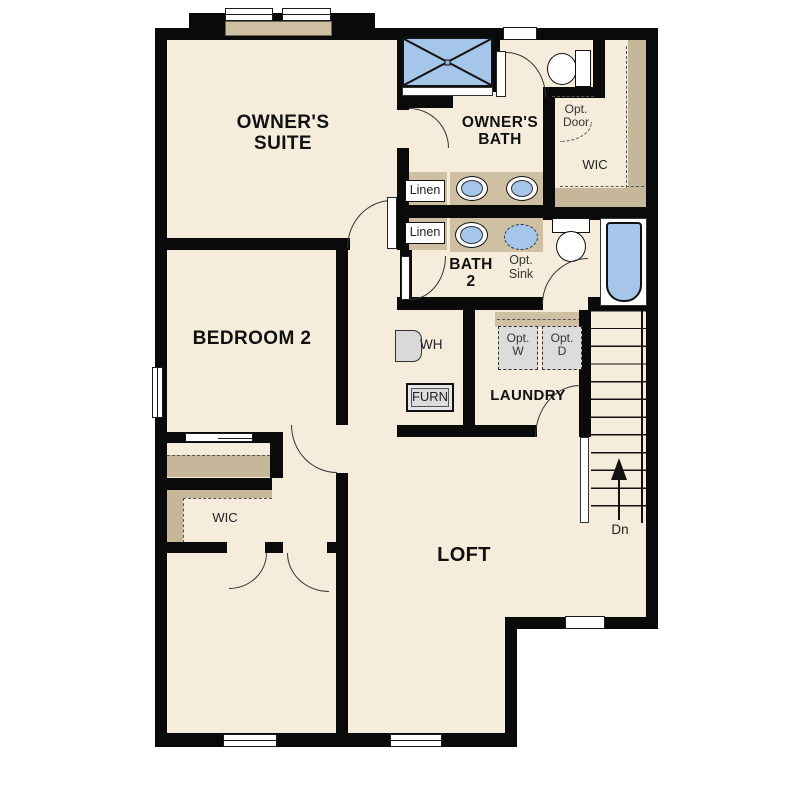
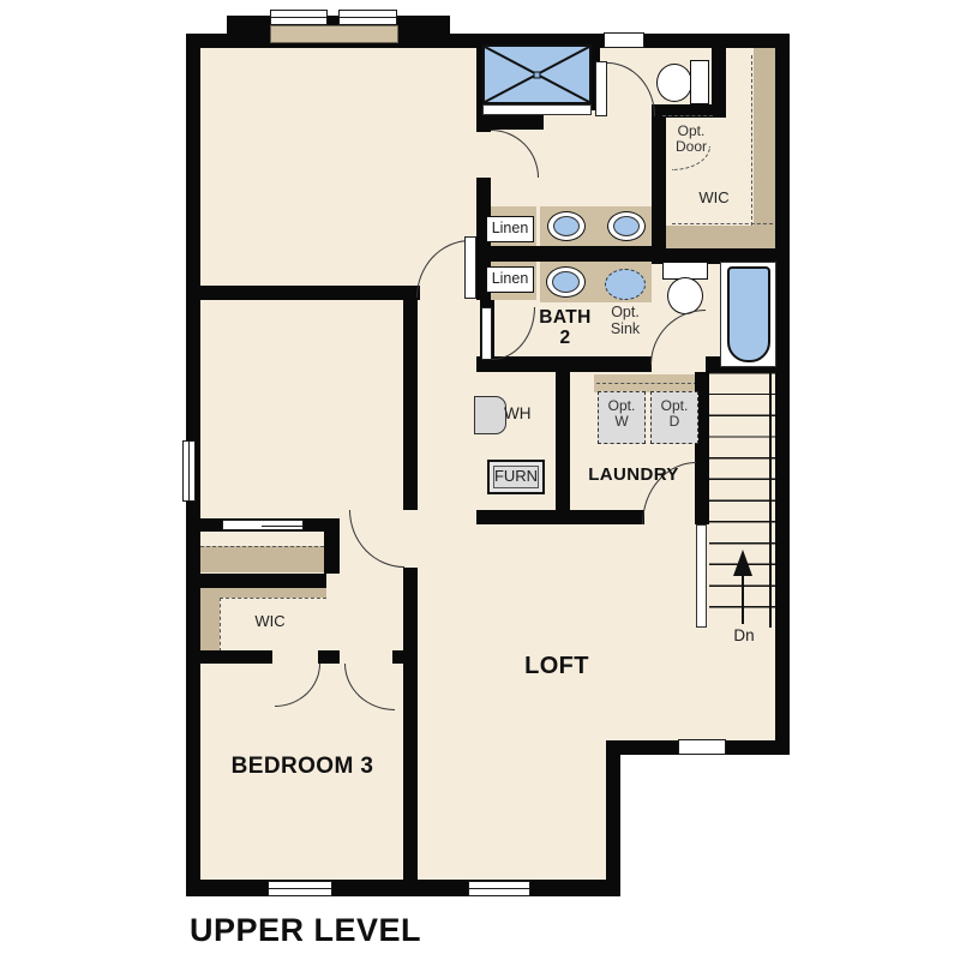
  Linen
  Linen
  Opt. W
  Opt. D
- OWNER'S SUITE
- OWNER'S BATH
  Opt. Door
  WIC
  BATH 2
  Opt. Sink
- BEDROOM 2
  WH
  FURN
  LAUNDRY
  WIC
  Dn
  LOFT
+ BEDROOM 3
+ UPPER LEVEL
